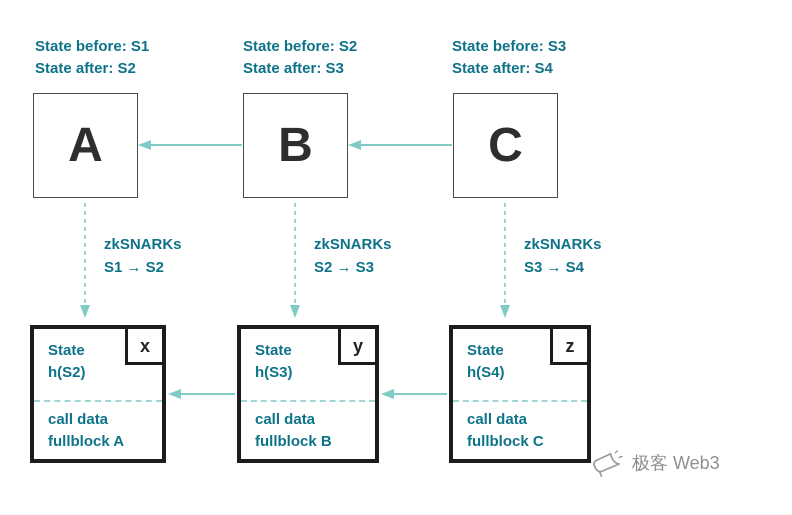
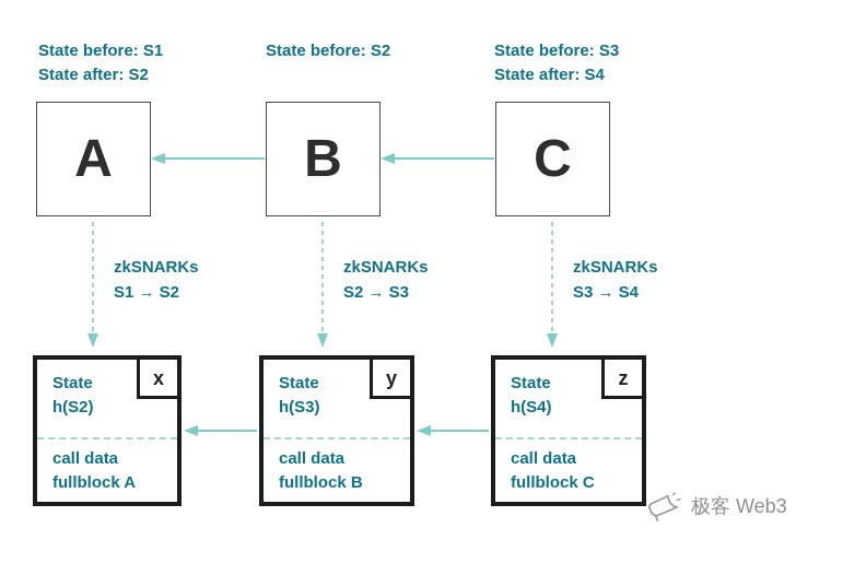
  State before: S1
  State after: S2
  State before: S2
- State after: S3
  State before: S3
  State after: S4
  A
  B
  C
  zkSNARKs
  S1 → S2
  zkSNARKs
  S2 → S3
  zkSNARKs
  S3 → S4
  State
  h(S2)
  x
  call data
  fullblock A
  State
  h(S3)
  y
  call data
  fullblock B
  State
  h(S4)
  z
  call data
  fullblock C
  极客 Web3
